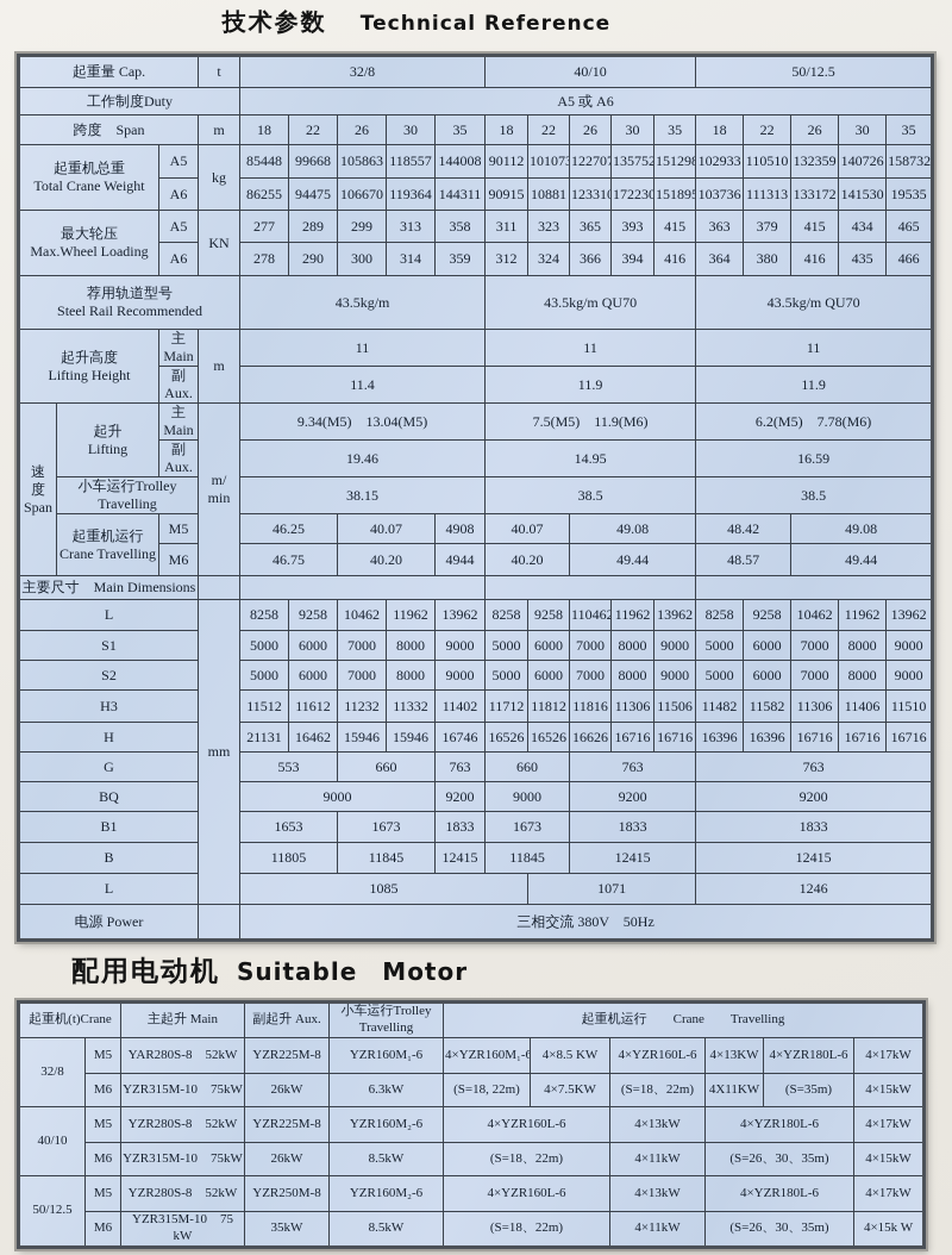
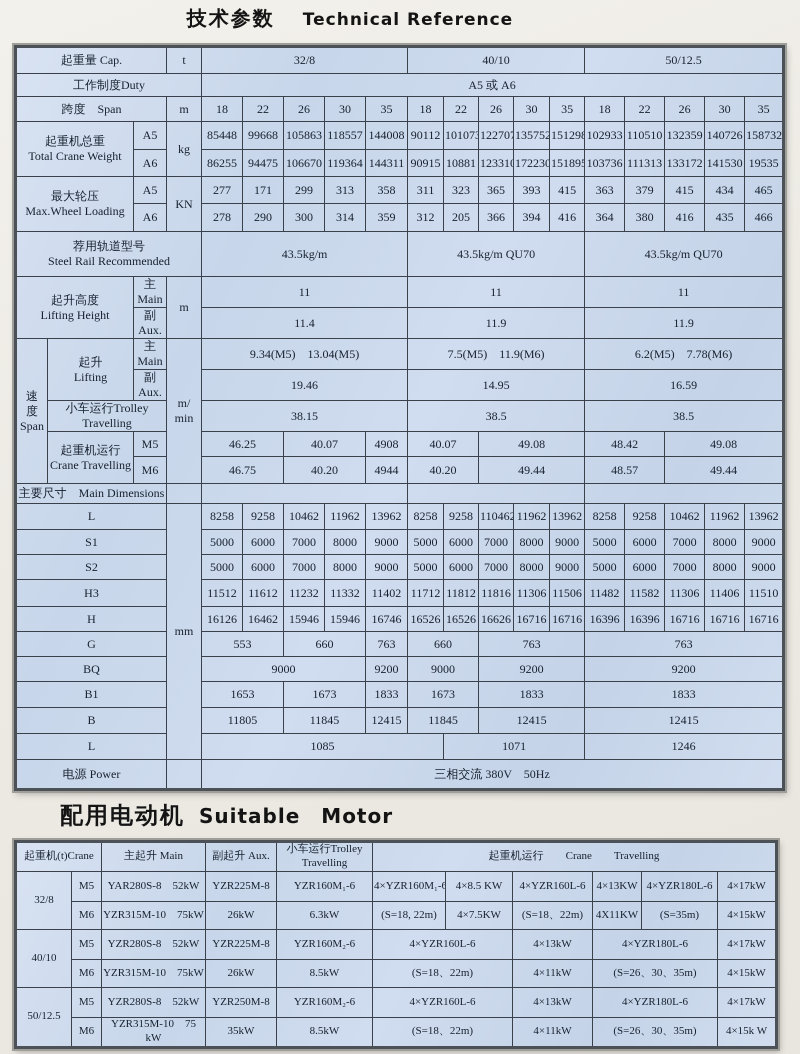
  技术参数 Technical Reference
  起重量 Cap.	t	32/8	40/10	50/12.5
  工作制度Duty	A5 或 A6
  跨度 Span	m	18	22	26	30	35	18	22	26	30	35	18	22	26	30	35
  起重机总重 Total Crane Weight	A5	kg	85448	99668	105863	118557	144008	90112	101073	122707	135752	151298	102933	110510	132359	140726	158732
  A6	86255	94475	106670	119364	144311	90915	10881	123310	172230	151895	103736	111313	133172	141530	19535
- 最大轮压 Max.Wheel Loading	A5	KN	277	289	299	313	358	311	323	365	393	415	363	379	415	434	465
+ 最大轮压 Max.Wheel Loading	A5	KN	277	171	299	313	358	311	323	365	393	415	363	379	415	434	465
- A6	278	290	300	314	359	312	324	366	394	416	364	380	416	435	466
+ A6	278	290	300	314	359	312	205	366	394	416	364	380	416	435	466
  荐用轨道型号 Steel Rail Recommended	43.5kg/m	43.5kg/m QU70	43.5kg/m QU70
  起升高度 Lifting Height	主Main	m	11	11	11
  副Aux.	11.4	11.9	11.9
  速 度 Span	起升 Lifting	主Main	m/ min	9.34(M5) 13.04(M5)	7.5(M5) 11.9(M6)	6.2(M5) 7.78(M6)
  副Aux.	19.46	14.95	16.59
  小车运行Trolley Travelling	38.15	38.5	38.5
  起重机运行 Crane Travelling	M5	46.25	40.07	4908	40.07	49.08	48.42	49.08
  M6	46.75	40.20	4944	40.20	49.44	48.57	49.44
  主要尺寸 Main Dimensions
  L	mm	8258	9258	10462	11962	13962	8258	9258	110462	11962	13962	8258	9258	10462	11962	13962
  S1	5000	6000	7000	8000	9000	5000	6000	7000	8000	9000	5000	6000	7000	8000	9000
  S2	5000	6000	7000	8000	9000	5000	6000	7000	8000	9000	5000	6000	7000	8000	9000
  H3	11512	11612	11232	11332	11402	11712	11812	11816	11306	11506	11482	11582	11306	11406	11510
- H	21131	16462	15946	15946	16746	16526	16526	16626	16716	16716	16396	16396	16716	16716	16716
+ H	16126	16462	15946	15946	16746	16526	16526	16626	16716	16716	16396	16396	16716	16716	16716
  G	553	660	763	660	763	763
  BQ	9000	9200	9000	9200	9200
  B1	1653	1673	1833	1673	1833	1833
  B	11805	11845	12415	11845	12415	12415
  L	1085	1071	1246
  电源 Power		三相交流 380V 50Hz
  配用电动机 Suitable Motor
  起重机(t)Crane	主起升 Main	副起升 Aux.	小车运行Trolley Travelling	起重机运行 Crane Travelling
  32/8	M5	YAR280S-8 52kW	YZR225M-8	YZR160M₁-6	4×YZR160M₁-6	4×8.5 KW	4×YZR160L-6	4×13KW	4×YZR180L-6	4×17kW
  M6	YZR315M-10 75kW	26kW	6.3kW	(S=18, 22m)	4×7.5KW	(S=18、22m)	4X11KW	(S=35m)	4×15kW
  40/10	M5	YZR280S-8 52kW	YZR225M-8	YZR160M₂-6	4×YZR160L-6	4×13kW	4×YZR180L-6	4×17kW
  M6	YZR315M-10 75kW	26kW	8.5kW	(S=18、22m)	4×11kW	(S=26、30、35m)	4×15kW
  50/12.5	M5	YZR280S-8 52kW	YZR250M-8	YZR160M₂-6	4×YZR160L-6	4×13kW	4×YZR180L-6	4×17kW
  M6	YZR315M-10 75 kW	35kW	8.5kW	(S=18、22m)	4×11kW	(S=26、30、35m)	4×15k W
